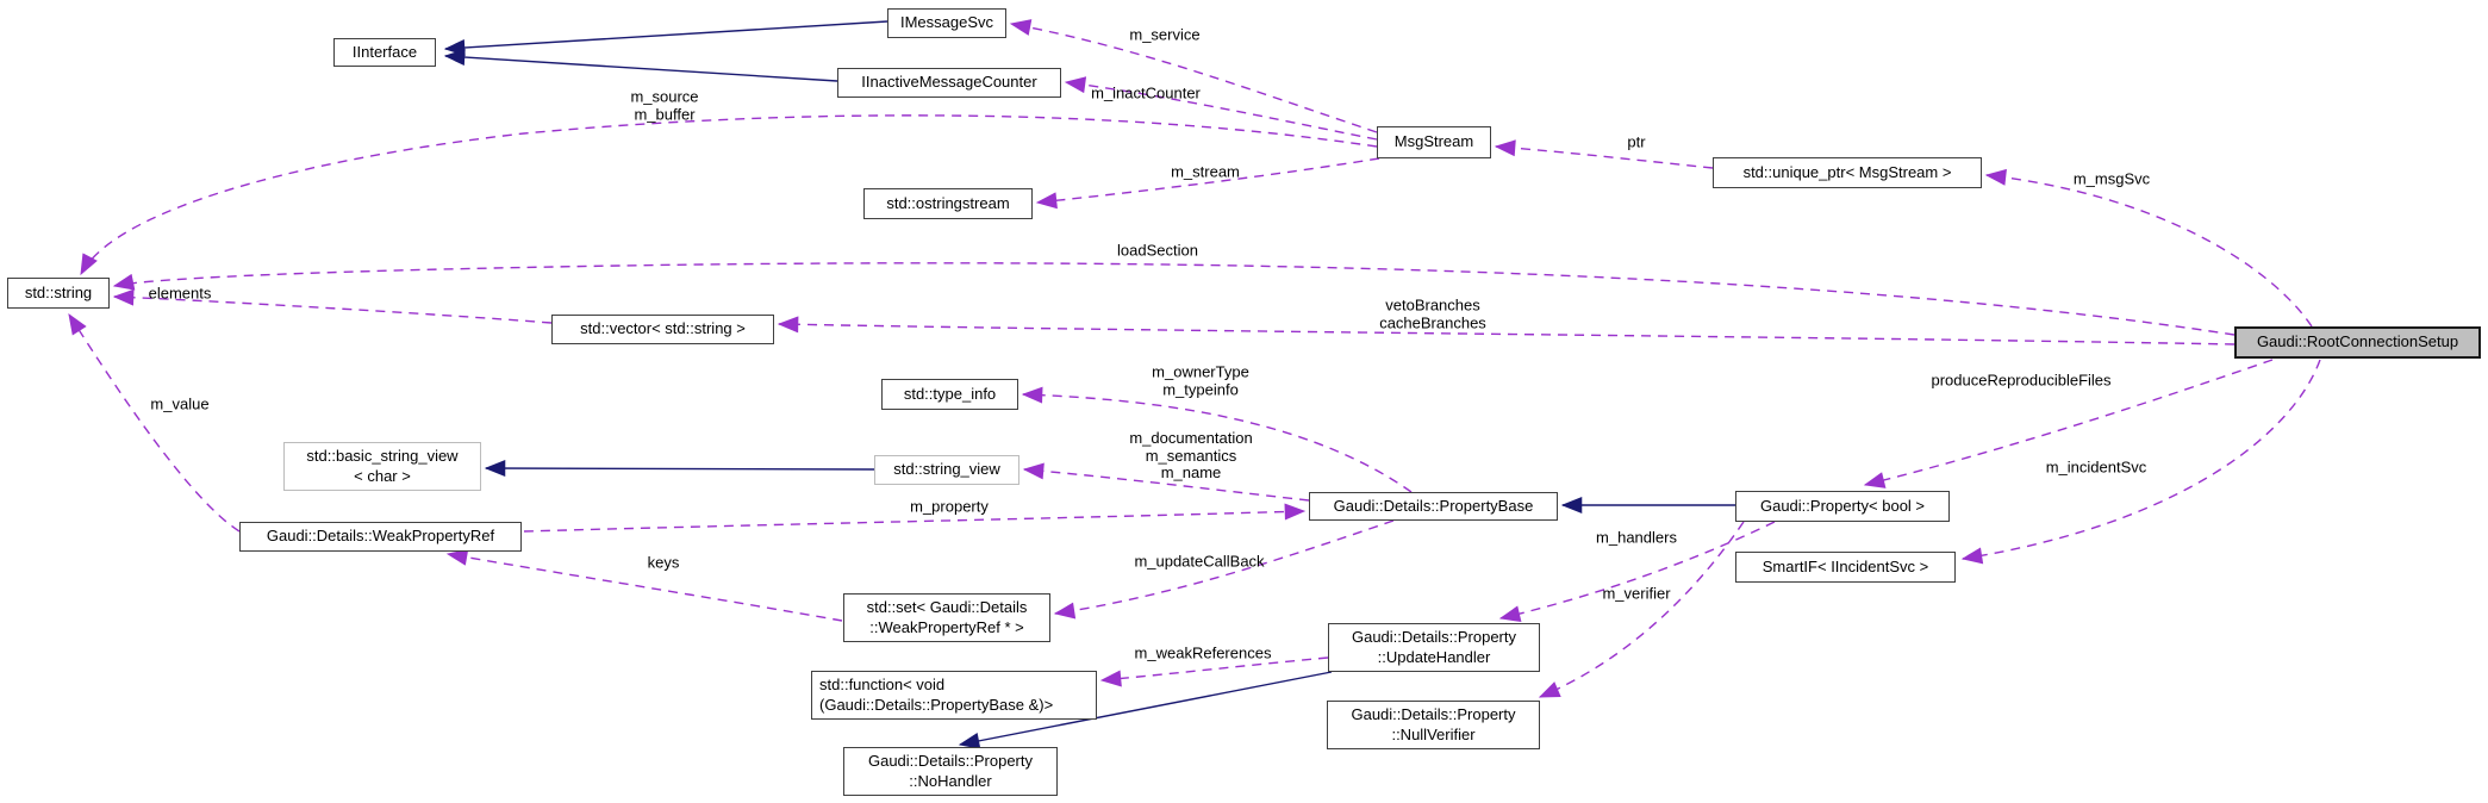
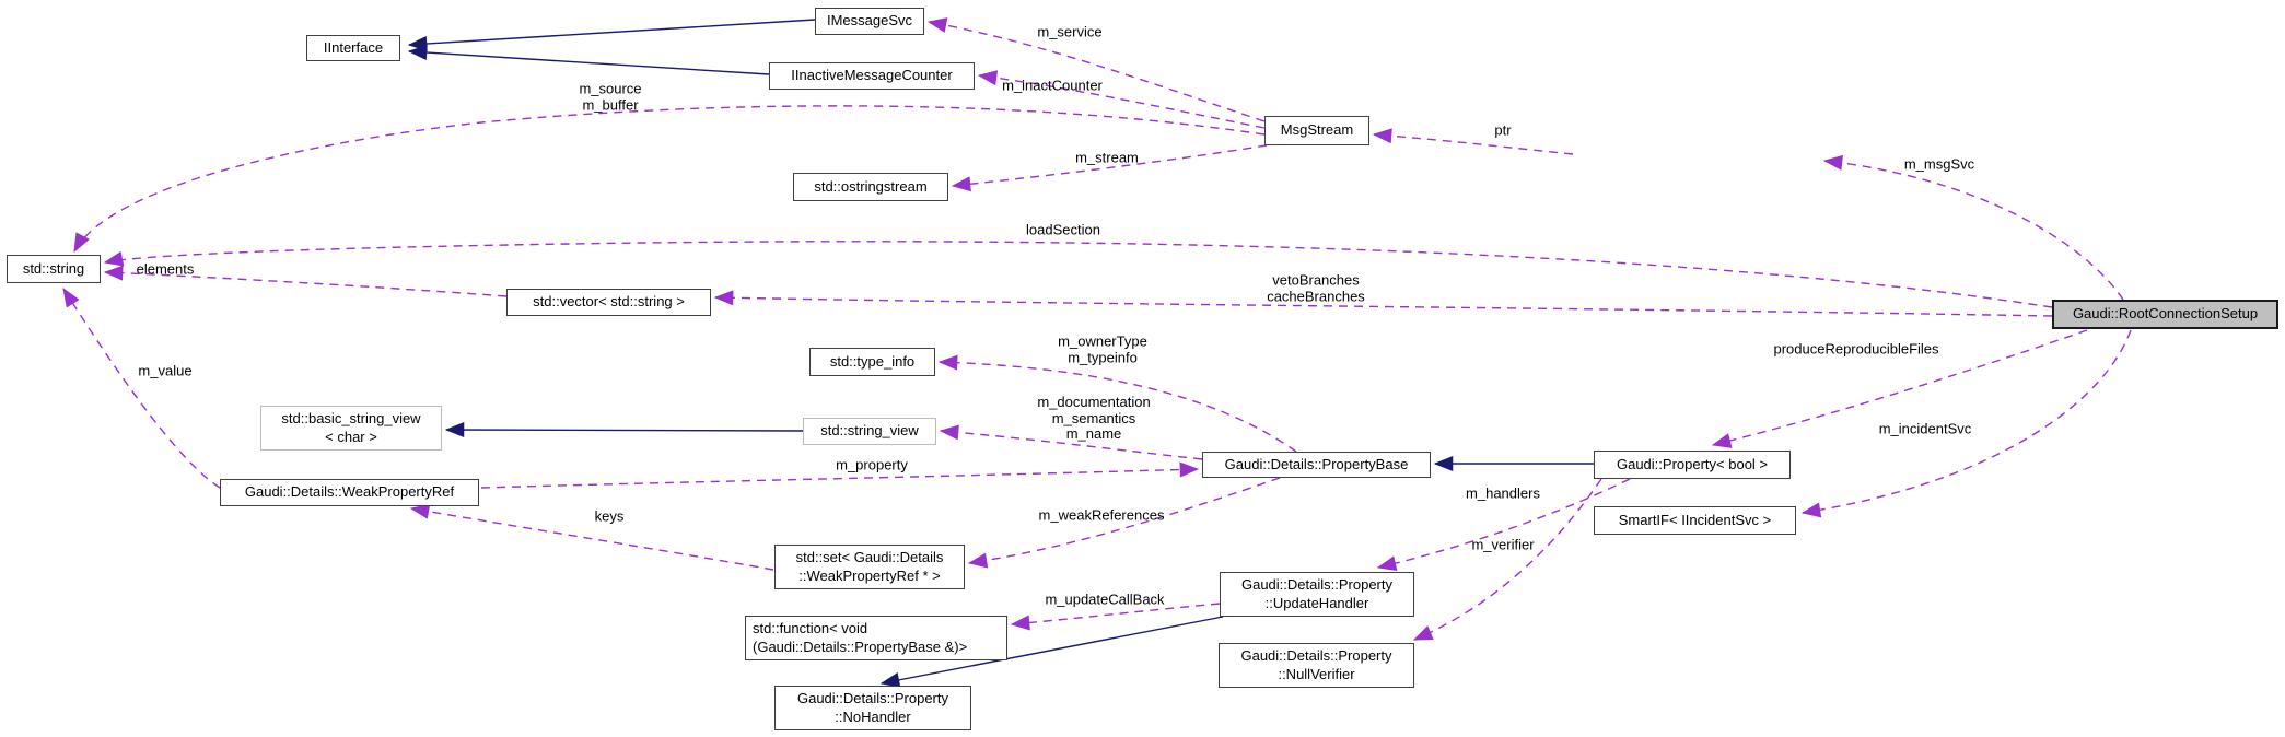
  IInterface
  IMessageSvc
  IInactiveMessageCounter
  MsgStream
  std::ostringstream
- std::unique_ptr< MsgStream >
  std::string
  std::vector< std::string >
  std::type_info
  std::basic_string_view
  < char >
  std::string_view
  Gaudi::Details::PropertyBase
  Gaudi::Property< bool >
  SmartIF< IIncidentSvc >
  Gaudi::Details::WeakPropertyRef
  std::set< Gaudi::Details
  ::WeakPropertyRef * >
  Gaudi::Details::Property
  ::UpdateHandler
  std::function< void
  (Gaudi::Details::PropertyBase &)>
  Gaudi::Details::Property
  ::NullVerifier
  Gaudi::Details::Property
  ::NoHandler
  Gaudi::RootConnectionSetup
  m_service
  m_inactCounter
  m_source
  m_buffer
  ptr
  m_msgSvc
  m_stream
  loadSection
  elements
  vetoBranches
  cacheBranches
  produceReproducibleFiles
  m_ownerType
  m_typeinfo
  m_documentation
  m_semantics
  m_name
  m_value
  m_property
  m_incidentSvc
  m_handlers
  keys
- m_updateCallBack
+ m_weakReferences
  m_verifier
- m_weakReferences
+ m_updateCallBack
